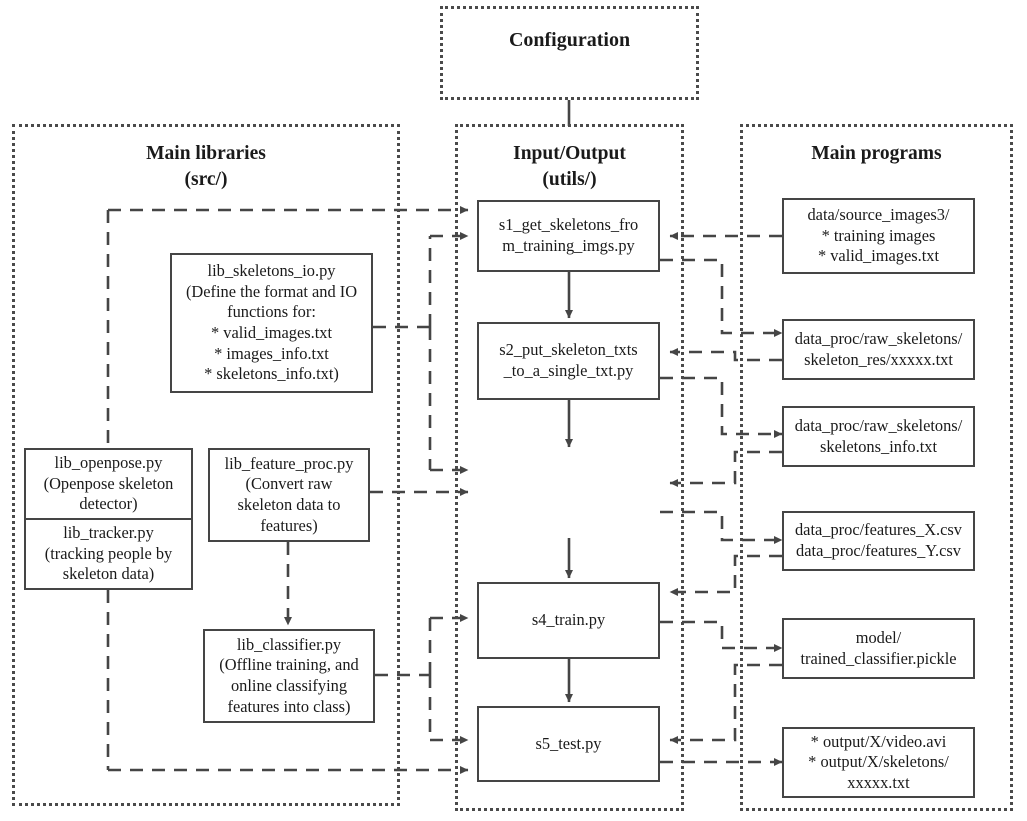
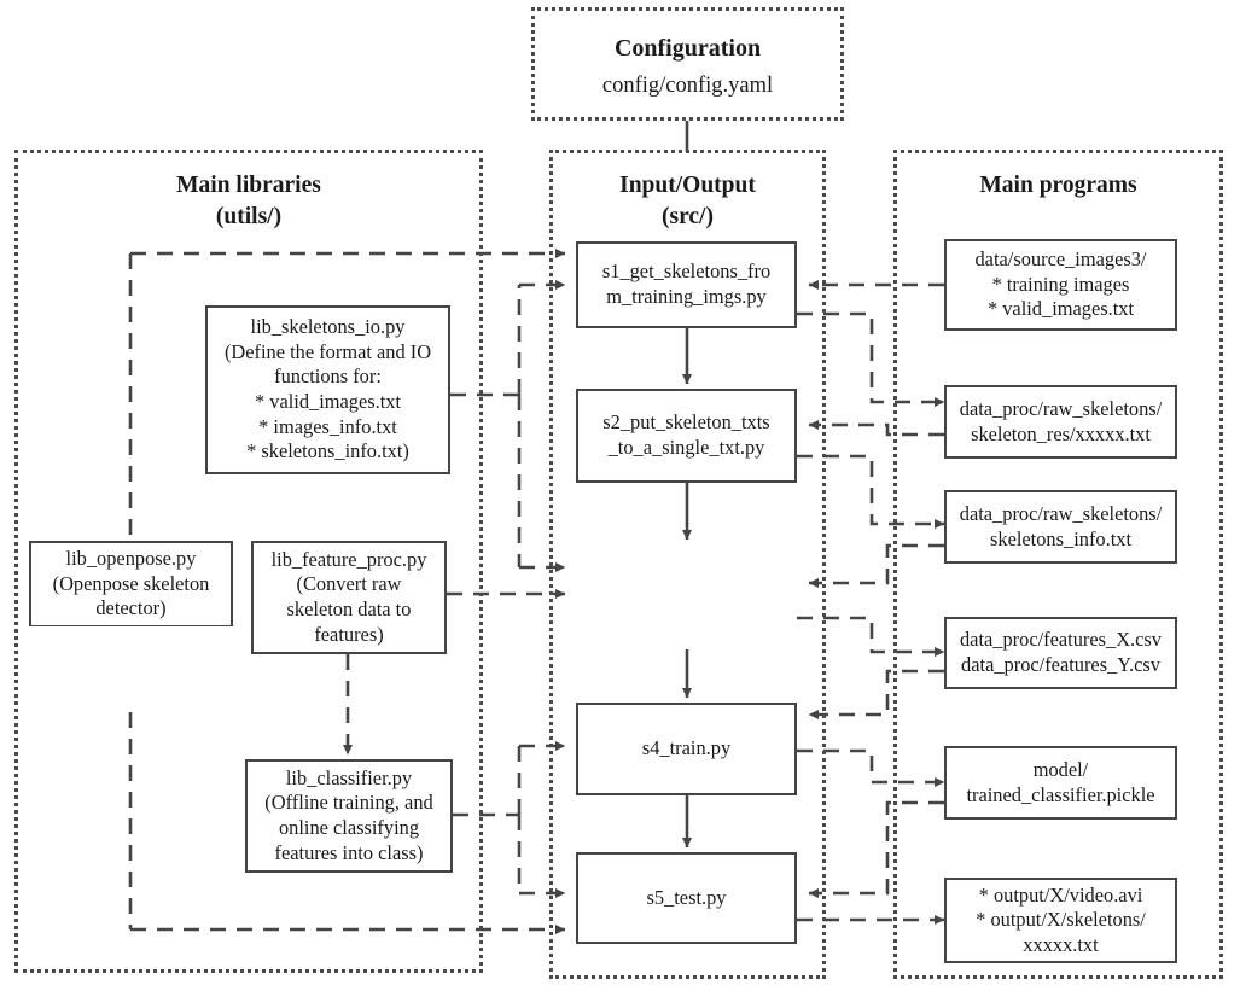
  Configuration
+ config/config.yaml
  Main libraries
- (src/)
+ (utils/)
  Input/Output
- (utils/)
+ (src/)
  Main programs
  lib_skeletons_io.py
  (Define the format and IO
  functions for:
  * valid_images.txt
  * images_info.txt
  * skeletons_info.txt)
  lib_openpose.py
  (Openpose skeleton
  detector)
- lib_tracker.py
- (tracking people by
- skeleton data)
  lib_feature_proc.py
  (Convert raw
  skeleton data to
  features)
  lib_classifier.py
  (Offline training, and
  online classifying
  features into class)
  s1_get_skeletons_fro
  m_training_imgs.py
  s2_put_skeleton_txts
  _to_a_single_txt.py
  s4_train.py
  s5_test.py
  data/source_images3/
  * training images
  * valid_images.txt
  data_proc/raw_skeletons/
  skeleton_res/xxxxx.txt
  data_proc/raw_skeletons/
  skeletons_info.txt
  data_proc/features_X.csv
  data_proc/features_Y.csv
  model/
  trained_classifier.pickle
  * output/X/video.avi
  * output/X/skeletons/
  xxxxx.txt
